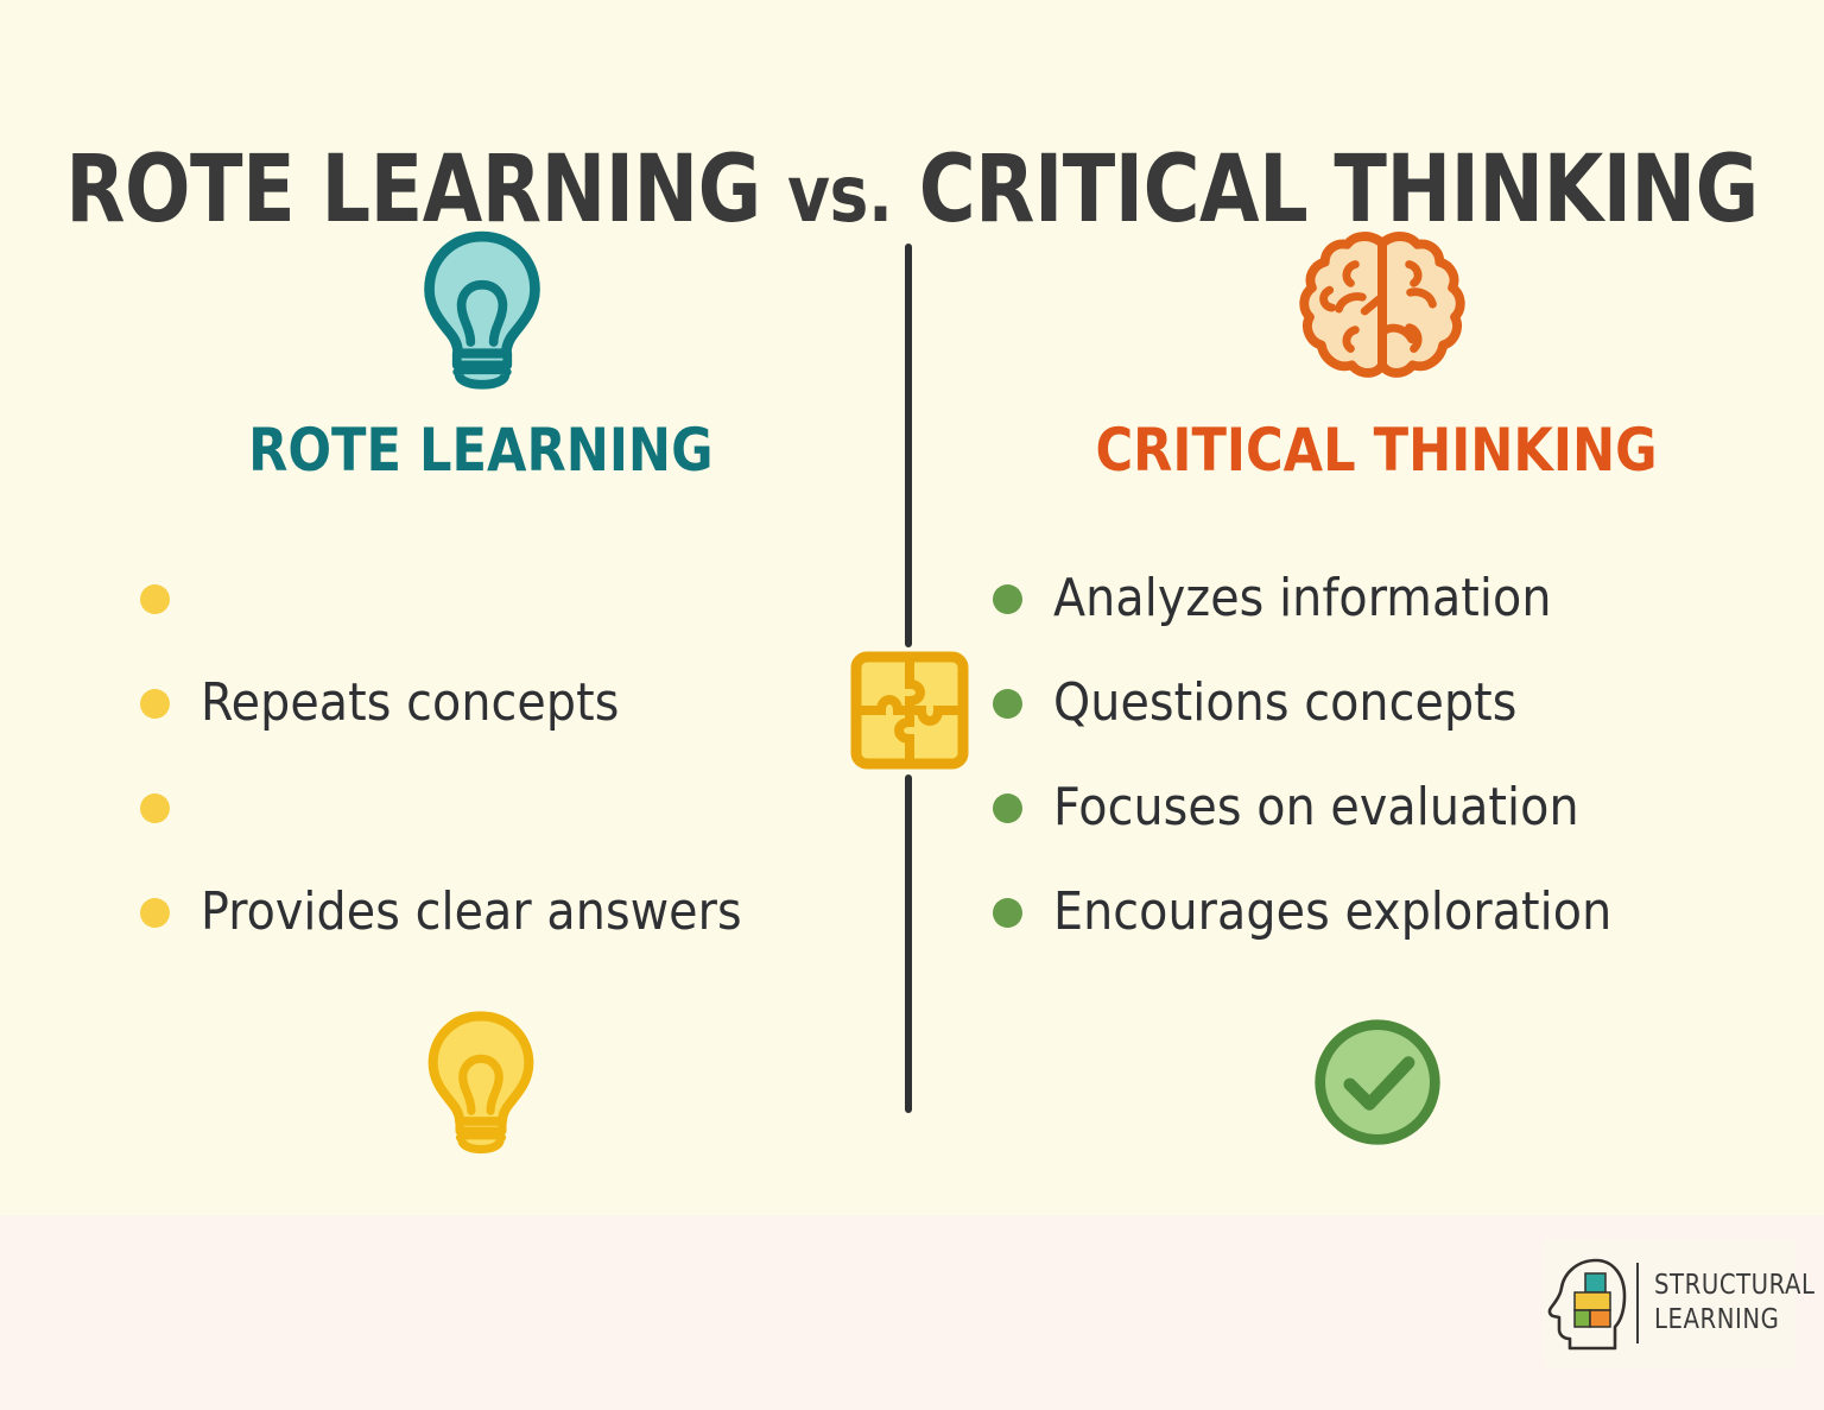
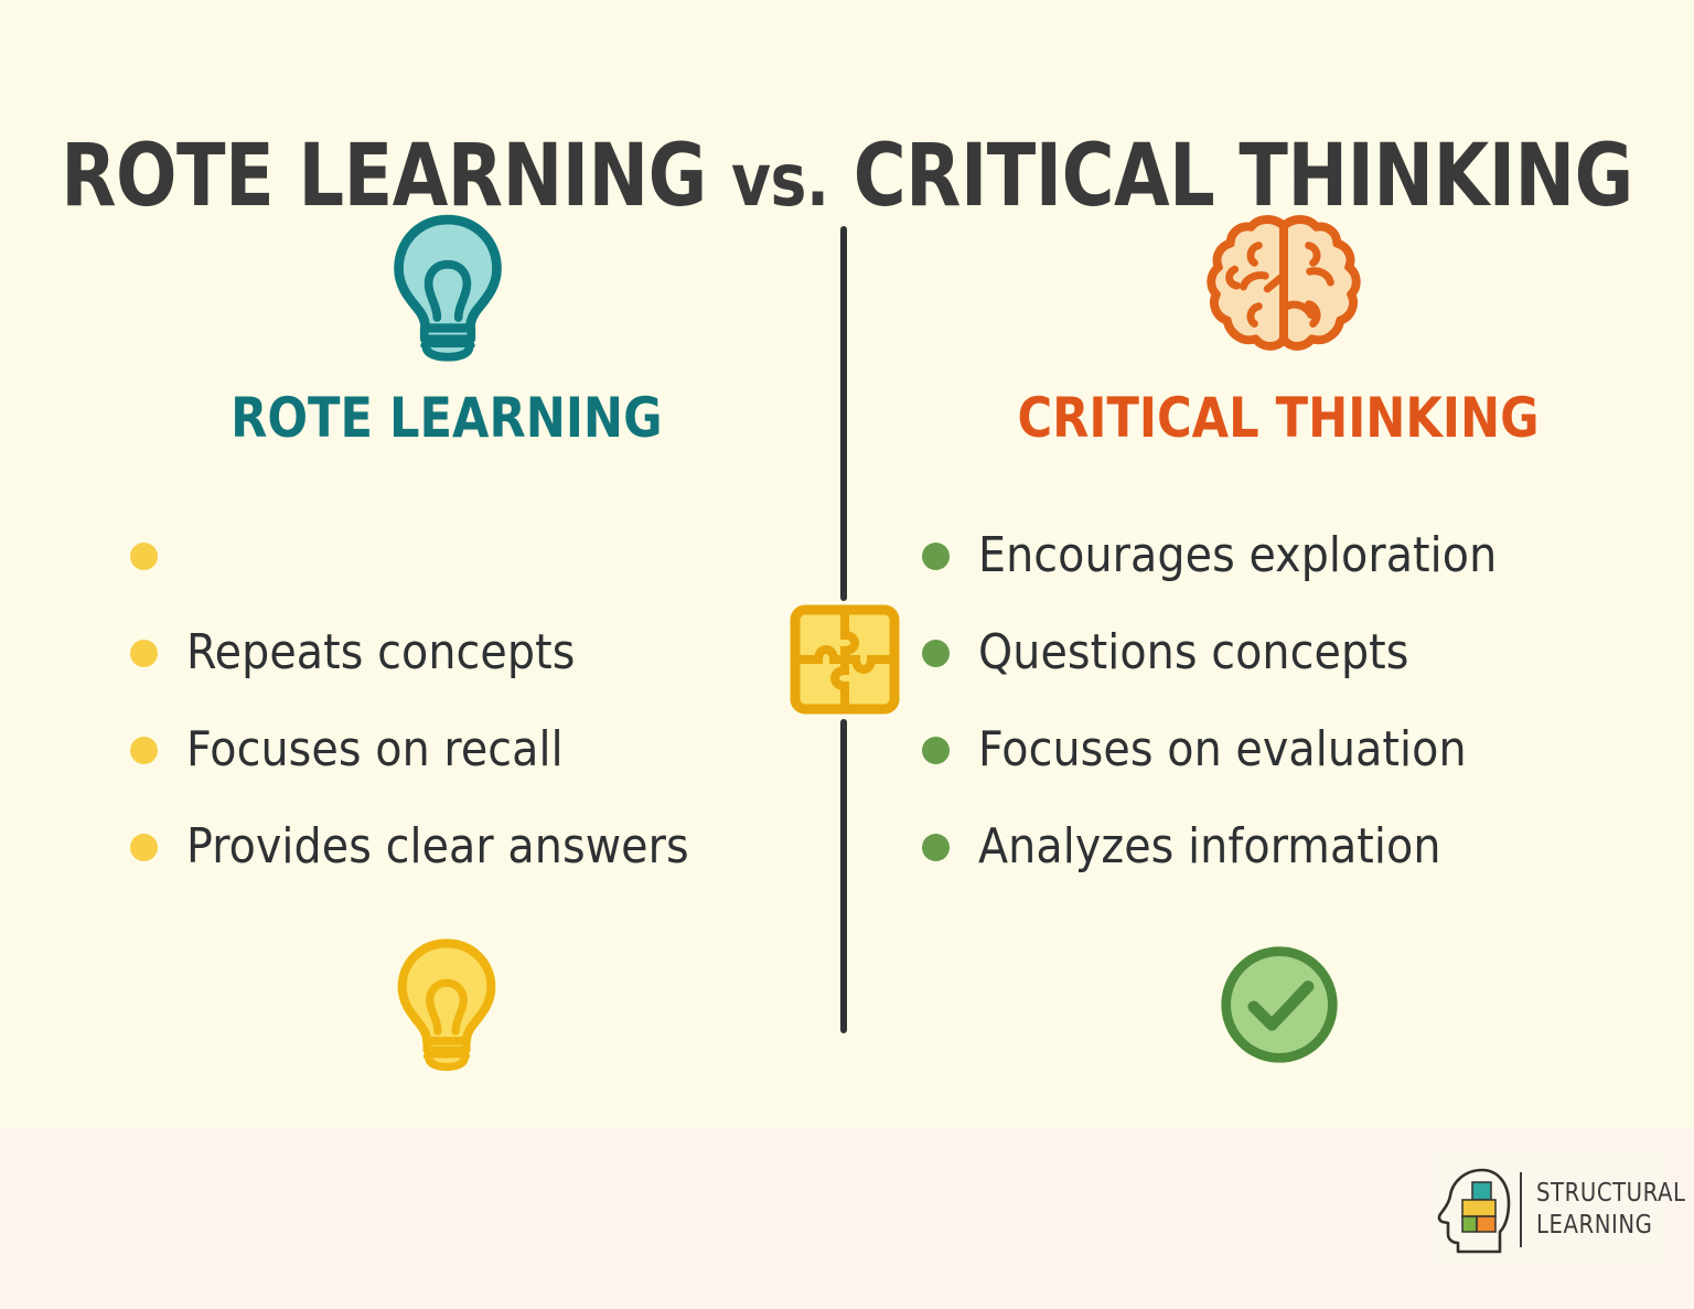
  ROTE LEARNING vs. CRITICAL THINKING
  ROTE LEARNING
  Repeats concepts
+ Focuses on recall
  Provides clear answers
  CRITICAL THINKING
- Analyzes information
+ Encourages exploration
  Questions concepts
  Focuses on evaluation
- Encourages exploration
+ Analyzes information
  STRUCTURAL
  LEARNING
